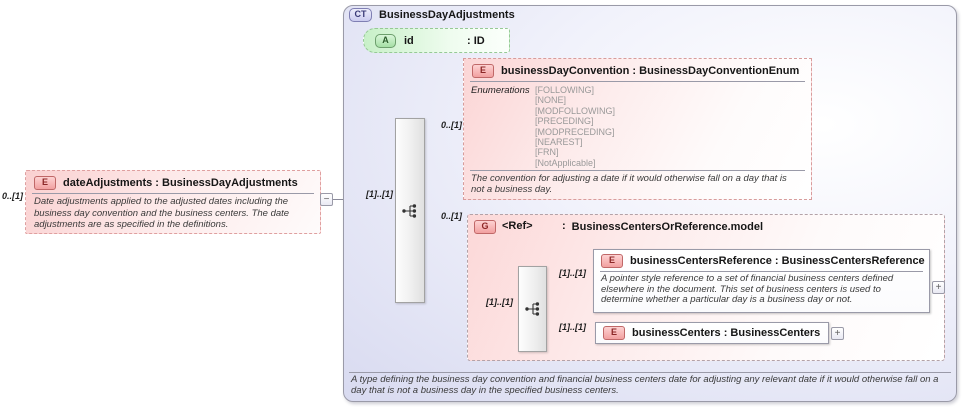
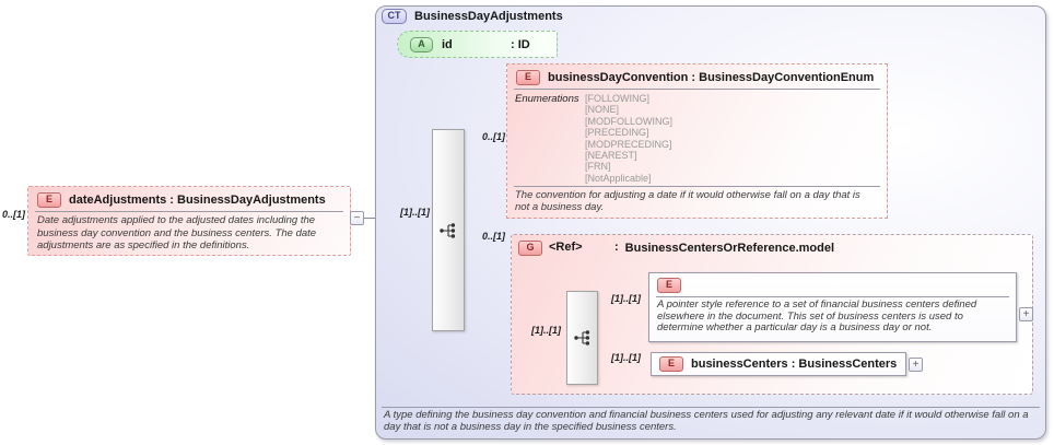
  CT
  BusinessDayAdjustments
  A
  id
  : ID
  0..[1]
  E
  dateAdjustments : BusinessDayAdjustments
  Date adjustments applied to the adjusted dates including the business day convention and the business centers. The date adjustments are as specified in the definitions.
  −
  [1]..[1]
  0..[1]
  E
  businessDayConvention : BusinessDayConventionEnum
  Enumerations
  [FOLLOWING]
  [NONE]
  [MODFOLLOWING]
  [PRECEDING]
  [MODPRECEDING]
  [NEAREST]
  [FRN]
  [NotApplicable]
  The convention for adjusting a date if it would otherwise fall on a day that is not a business day.
  0..[1]
  G
  <Ref>
  :
  BusinessCentersOrReference.model
  [1]..[1]
  [1]..[1]
  E
- businessCentersReference : BusinessCentersReference
  A pointer style reference to a set of financial business centers defined elsewhere in the document. This set of business centers is used to determine whether a particular day is a business day or not.
  +
  [1]..[1]
  E
  businessCenters : BusinessCenters
  +
- A type defining the business day convention and financial business centers date for adjusting any relevant date if it would otherwise fall on a day that is not a business day in the specified business centers.
+ A type defining the business day convention and financial business centers used for adjusting any relevant date if it would otherwise fall on a day that is not a business day in the specified business centers.
